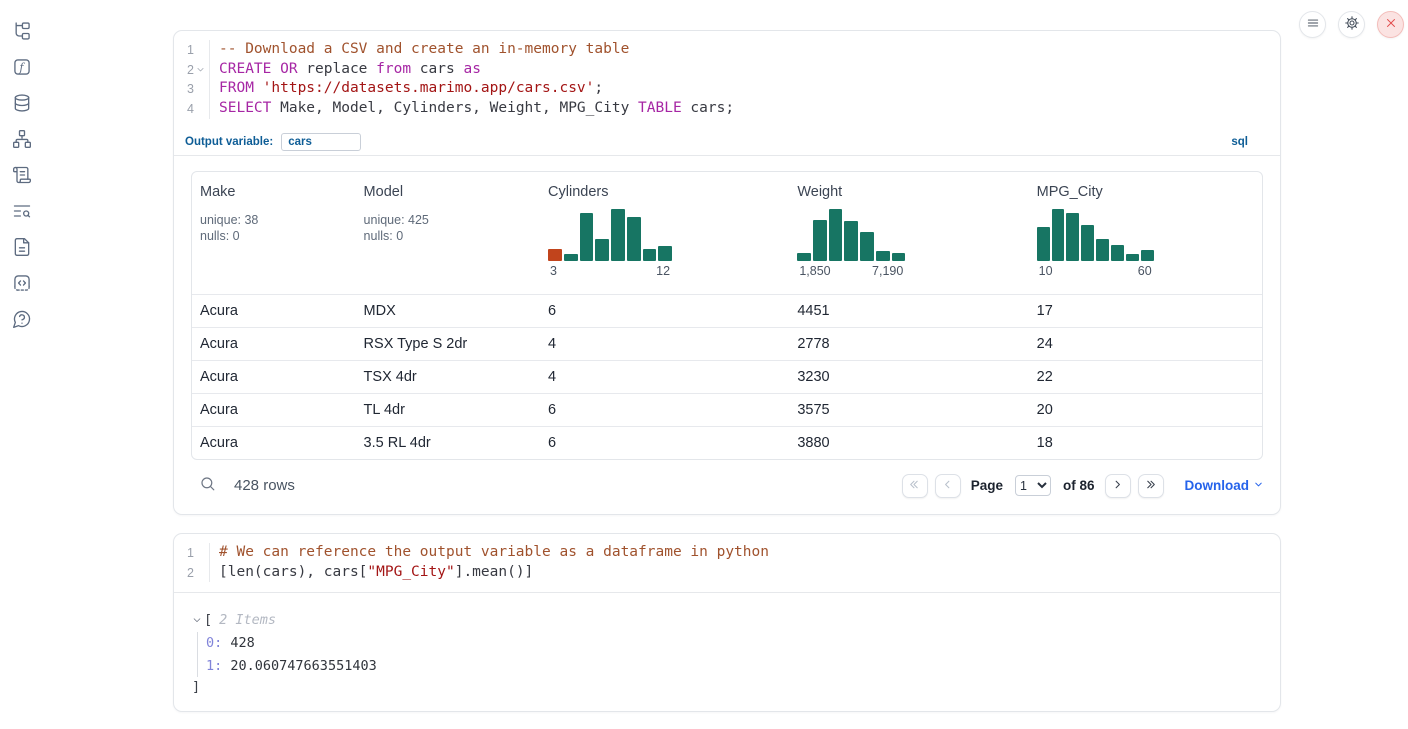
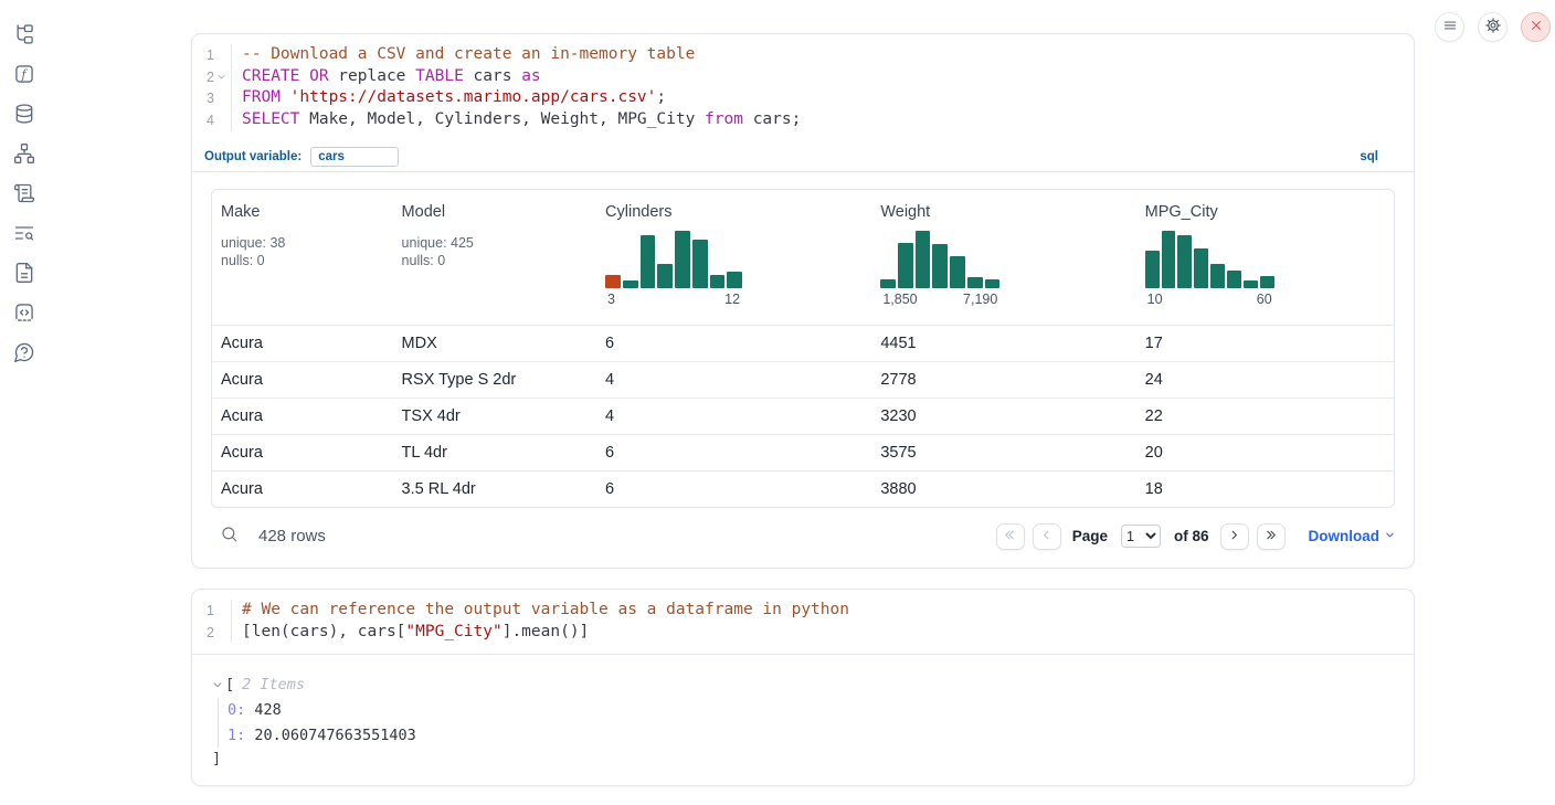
  f
  1
  -- Download a CSV and create an in-memory table
  2
- CREATE OR replace from cars as
+ CREATE OR replace TABLE cars as
  3
  FROM 'https://datasets.marimo.app/cars.csv';
  4
- SELECT Make, Model, Cylinders, Weight, MPG_City TABLE cars;
+ SELECT Make, Model, Cylinders, Weight, MPG_City from cars;
  Output variable:
  cars
  sql
  Make
  unique: 38
  nulls: 0
  Model
  unique: 425
  nulls: 0
  Cylinders
  3
  12
  Weight
  1,850
  7,190
  MPG_City
  10
  60
  Acura
  MDX
  6
  4451
  17
  Acura
  RSX Type S 2dr
  4
  2778
  24
  Acura
  TSX 4dr
  4
  3230
  22
  Acura
  TL 4dr
  6
  3575
  20
  Acura
  3.5 RL 4dr
  6
  3880
  18
  428 rows
  Page
  1
  of 86
  Download
  1
  # We can reference the output variable as a dataframe in python
  2
  [len(cars), cars["MPG_City"].mean()]
  [
  2 Items
  0: 428
  1: 20.060747663551403
  ]
